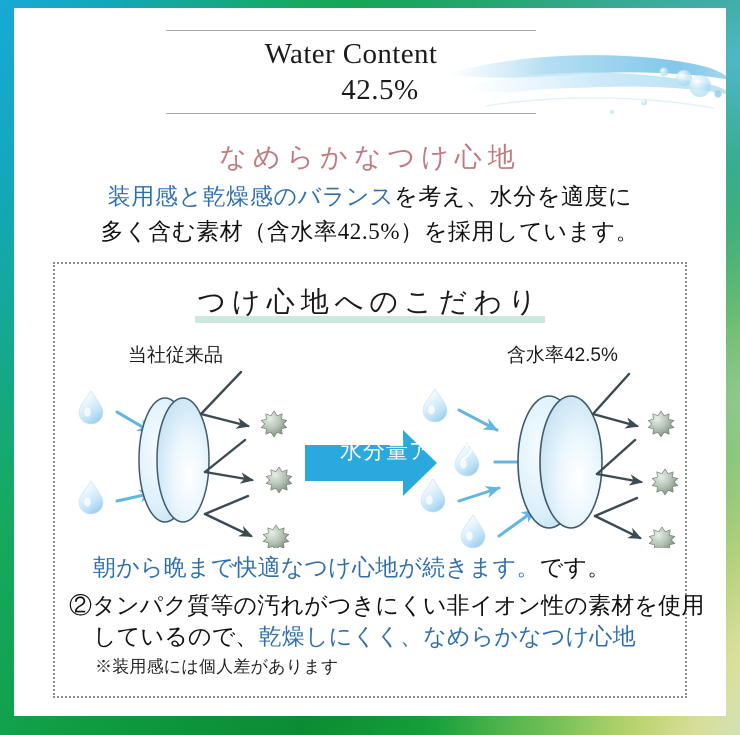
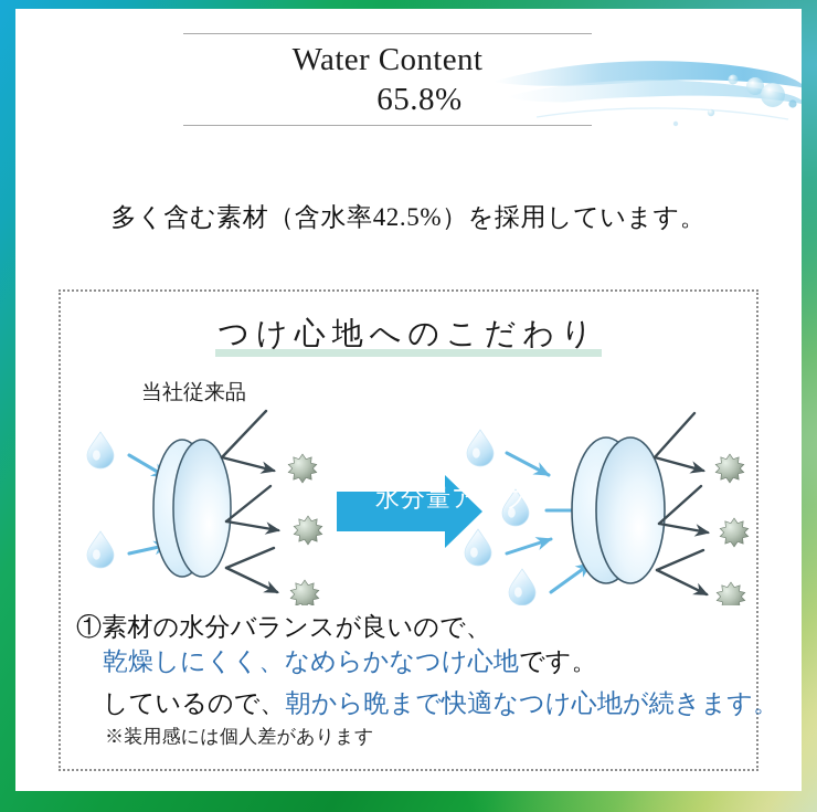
  Water Content
- 42.5%
+ 65.8%
- なめらかなつけ心地
- 装用感と乾燥感のバランスを考え、水分を適度に
  多く含む素材（含水率42.5%）を採用しています。
  つけ心地へのこだわり
  当社従来品
- 含水率42.5%
  水分量アップ
+ ①素材の水分バランスが良いので、
- 朝から晩まで快適なつけ心地が続きます。です。
+ 乾燥しにくく、なめらかなつけ心地です。
- ②タンパク質等の汚れがつきにくい非イオン性の素材を使用
- しているので、乾燥しにくく、なめらかなつけ心地
+ しているので、朝から晩まで快適なつけ心地が続きます。
  ※装用感には個人差があります
